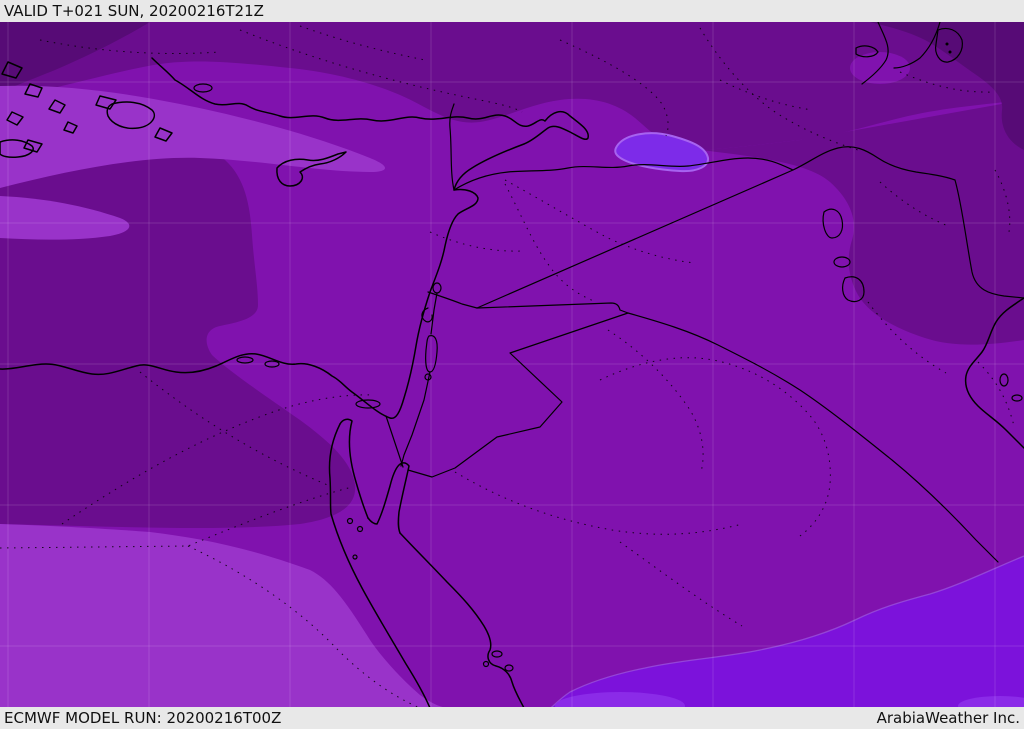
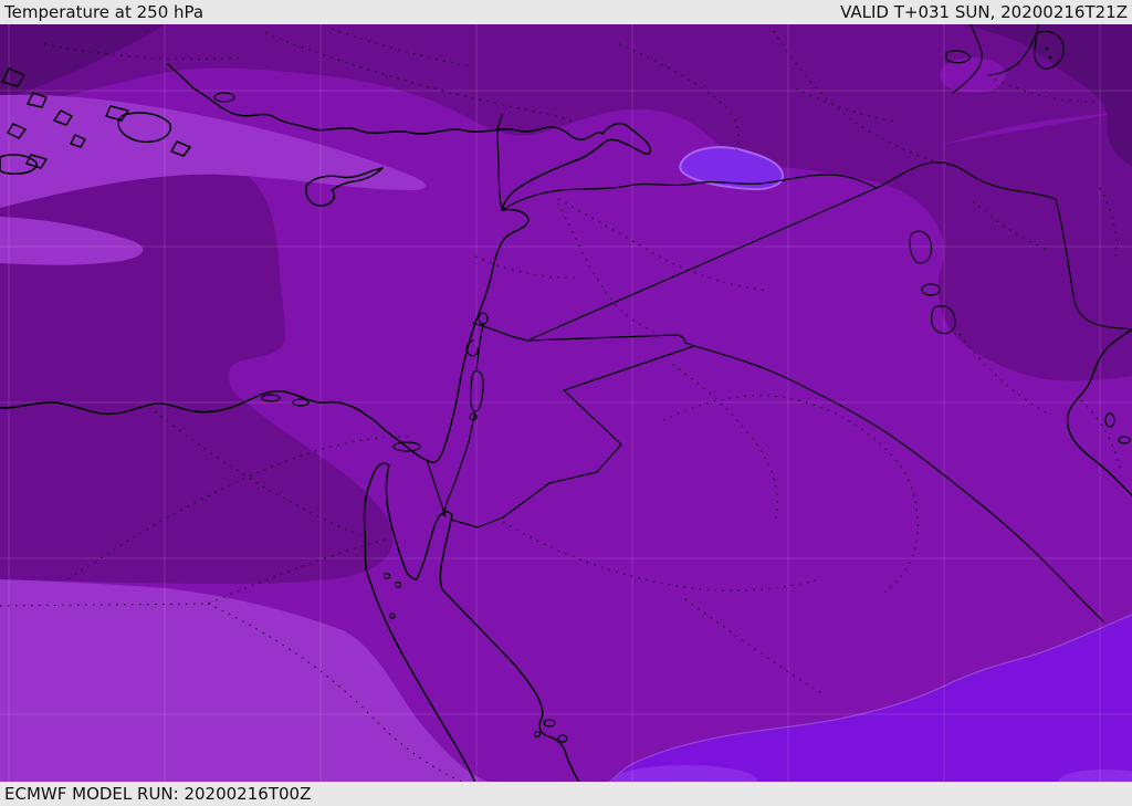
+ Temperature at 250 hPa
- VALID T+021 SUN, 20200216T21Z
+ VALID T+031 SUN, 20200216T21Z
  ECMWF MODEL RUN: 20200216T00Z
- ArabiaWeather Inc.
